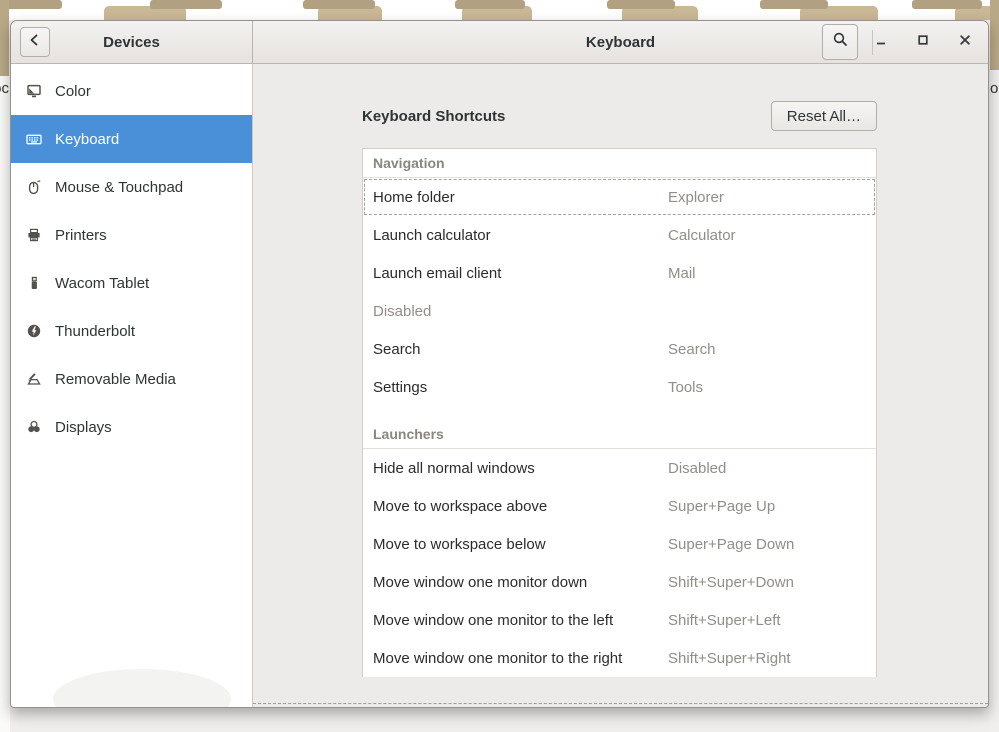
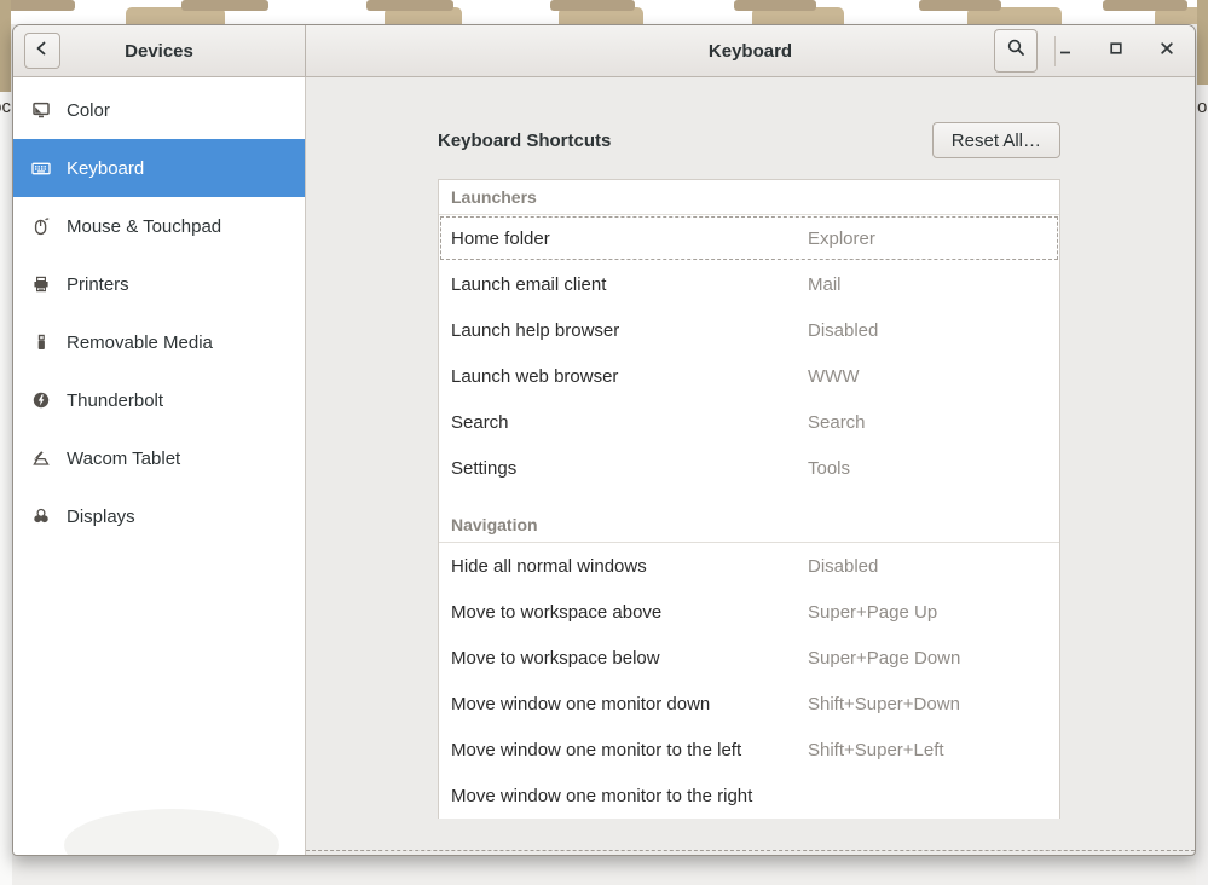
  Devices
  Keyboard
  Color
  Keyboard
  Mouse & Touchpad
  Printers
- Wacom Tablet
+ Removable Media
  Thunderbolt
- Removable Media
+ Wacom Tablet
  Displays
  Keyboard Shortcuts
  Reset All…
- Navigation
+ Launchers
  Home folder
  Explorer
- Launch calculator
- Calculator
  Launch email client
  Mail
+ Launch help browser
  Disabled
+ Launch web browser
+ WWW
  Search
  Search
  Settings
  Tools
- Launchers
+ Navigation
  Hide all normal windows
  Disabled
  Move to workspace above
  Super+Page Up
  Move to workspace below
  Super+Page Down
  Move window one monitor down
  Shift+Super+Down
  Move window one monitor to the left
  Shift+Super+Left
  Move window one monitor to the right
- Shift+Super+Right
